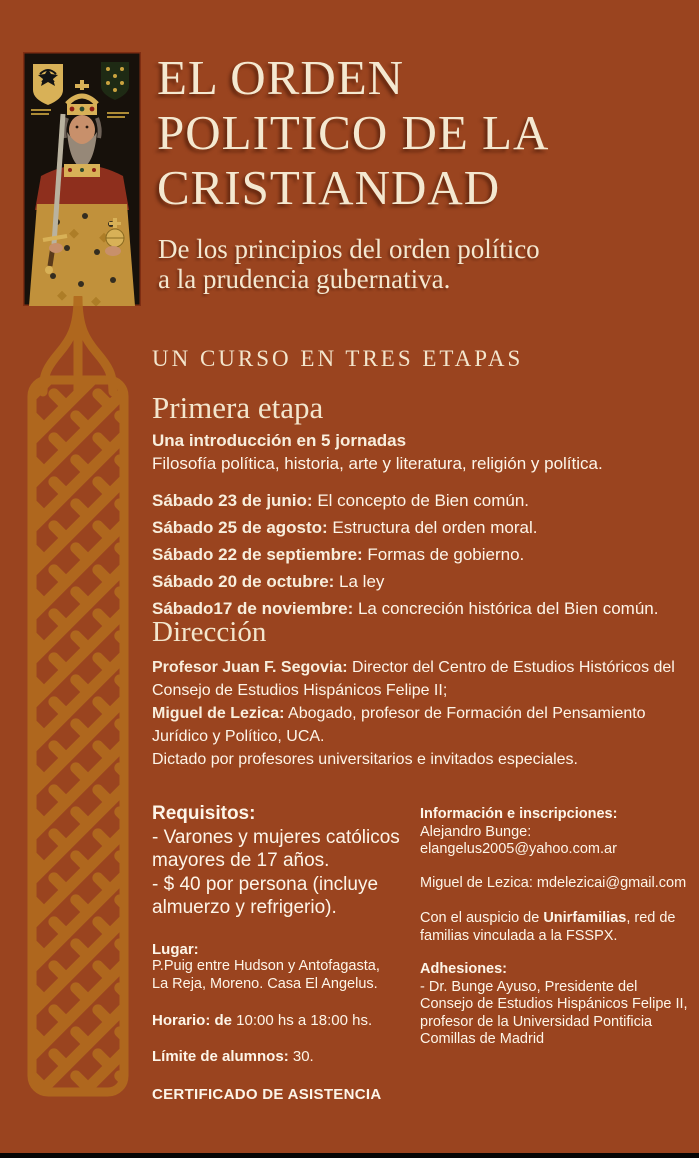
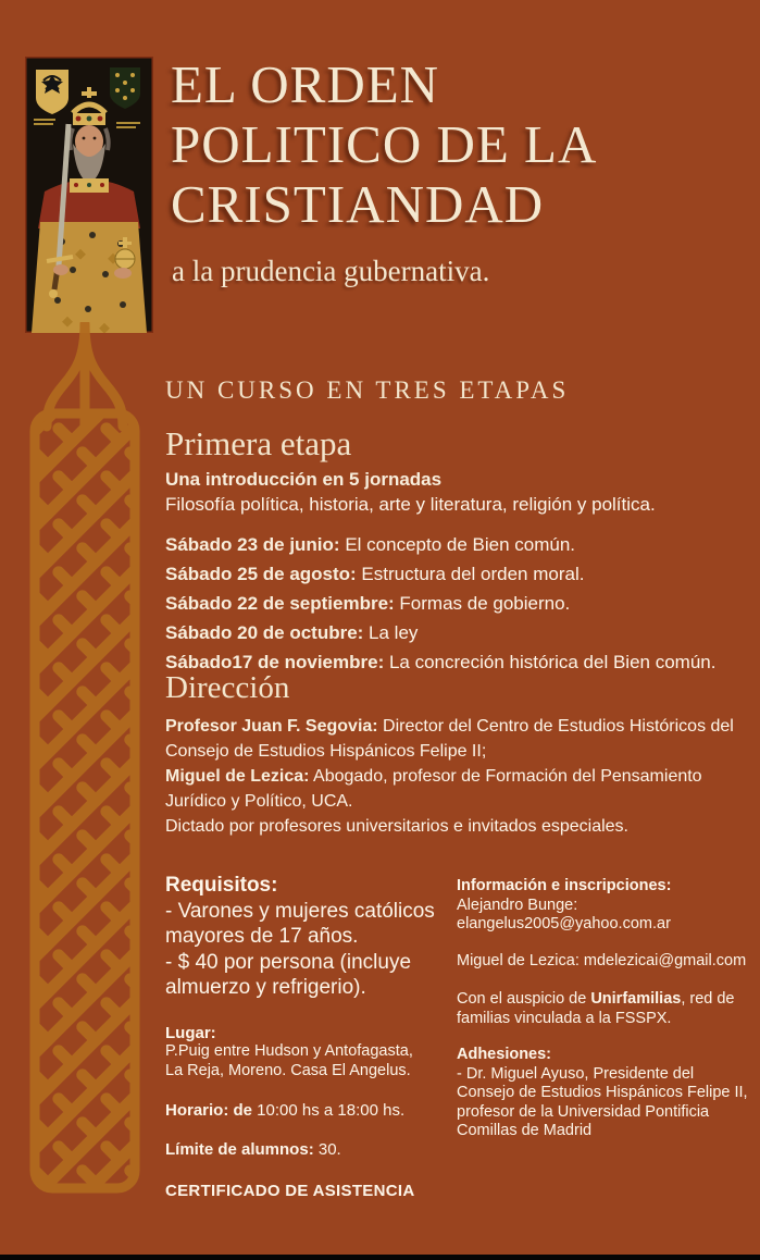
  EL ORDEN
  POLITICO DE LA
  CRISTIANDAD
- De los principios del orden político
  a la prudencia gubernativa.
  UN CURSO EN TRES ETAPAS
  Primera etapa
  Una introducción en 5 jornadas
  Filosofía política, historia, arte y literatura, religión y política.
  Sábado 23 de junio: El concepto de Bien común.
  Sábado 25 de agosto: Estructura del orden moral.
  Sábado 22 de septiembre: Formas de gobierno.
  Sábado 20 de octubre: La ley
  Sábado17 de noviembre: La concreción histórica del Bien común.
  Dirección
  Profesor Juan F. Segovia: Director del Centro de Estudios Históricos del Consejo de Estudios Hispánicos Felipe II;
  Miguel de Lezica: Abogado, profesor de Formación del Pensamiento Jurídico y Político, UCA.
  Dictado por profesores universitarios e invitados especiales.
  Requisitos:
  - Varones y mujeres católicos mayores de 17 años.
  - $ 40 por persona (incluye almuerzo y refrigerio).
  Lugar:
  P.Puig entre Hudson y Antofagasta,
  La Reja, Moreno. Casa El Angelus.
  Horario: de 10:00 hs a 18:00 hs.
  Límite de alumnos: 30.
  CERTIFICADO DE ASISTENCIA
  Información e inscripciones:
  Alejandro Bunge:
  elangelus2005@yahoo.com.ar
  Miguel de Lezica: mdelezicai@gmail.com
  Con el auspicio de Unirfamilias, red de familias vinculada a la FSSPX.
  Adhesiones:
- - Dr. Bunge Ayuso, Presidente del Consejo de Estudios Hispánicos Felipe II, profesor de la Universidad Pontificia Comillas de Madrid
+ - Dr. Miguel Ayuso, Presidente del Consejo de Estudios Hispánicos Felipe II, profesor de la Universidad Pontificia Comillas de Madrid
